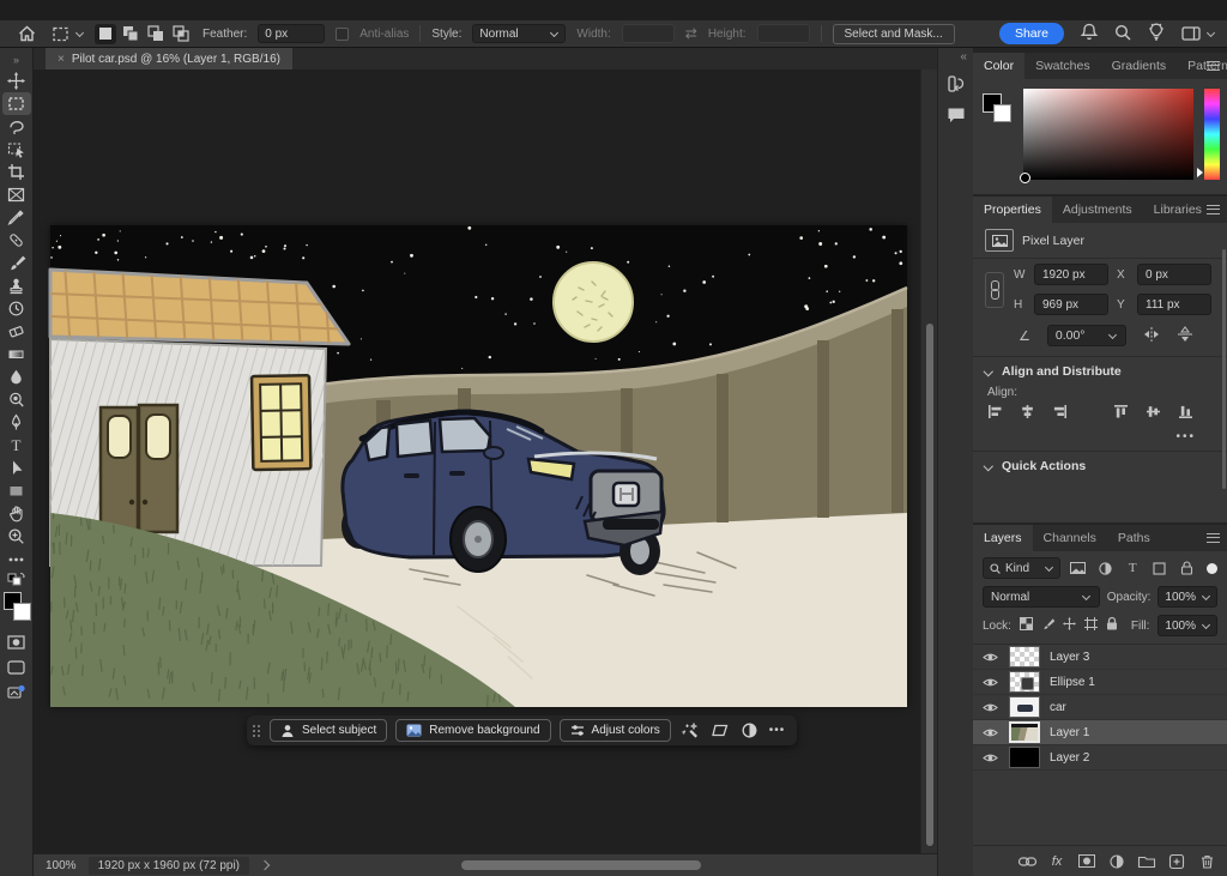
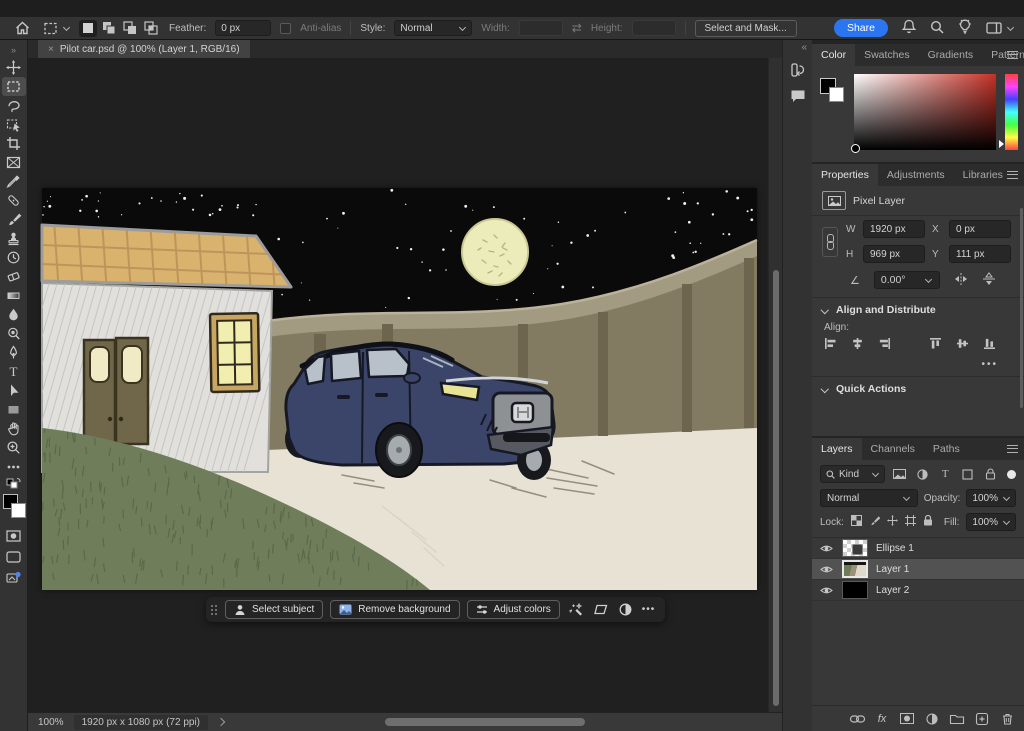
  Feather:
  0 px
  Anti-alias
  Style:
  Normal
  Width:
  ⇄
  Height:
  Select and Mask...
  Share
  »
  T
  ×
- Pilot car.psd @ 16% (Layer 1, RGB/16)
+ Pilot car.psd @ 100% (Layer 1, RGB/16)
  Select subject
  Remove background
  Adjust colors
  •••
  100%
- 1920 px x 1960 px (72 ppi)
+ 1920 px x 1080 px (72 ppi)
  «
  Color
  Swatches
  Gradients
  Properties
  Adjustments
  Libraries
  Pixel Layer
  W
  1920 px
  X
  0 px
  H
  969 px
  Y
  111 px
  ∠
  0.00°
  Align and Distribute
  Align:
  •••
  Quick Actions
  Layers
  Channels
  Paths
  Kind
  T
  Normal
  Opacity:
  100%
  Lock:
  Fill:
  100%
- Layer 3
  Ellipse 1
- car
  Layer 1
  Layer 2
  fx
